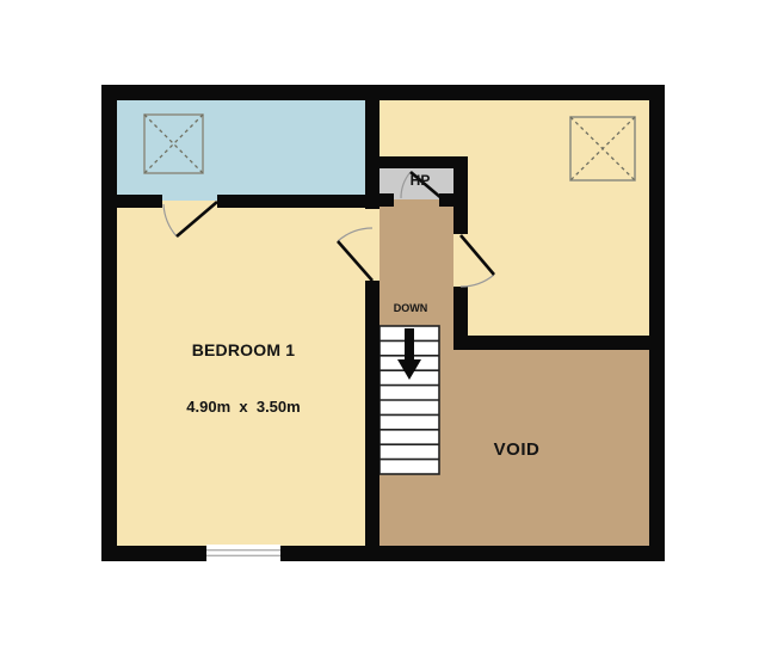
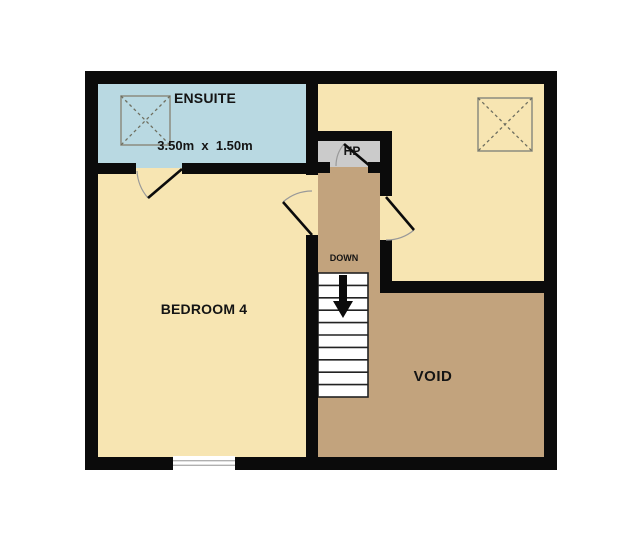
+ ENSUITE
+ 3.50m x 1.50m
- BEDROOM 1
+ BEDROOM 4
- 4.90m x 3.50m
  HP
  DOWN
  VOID
